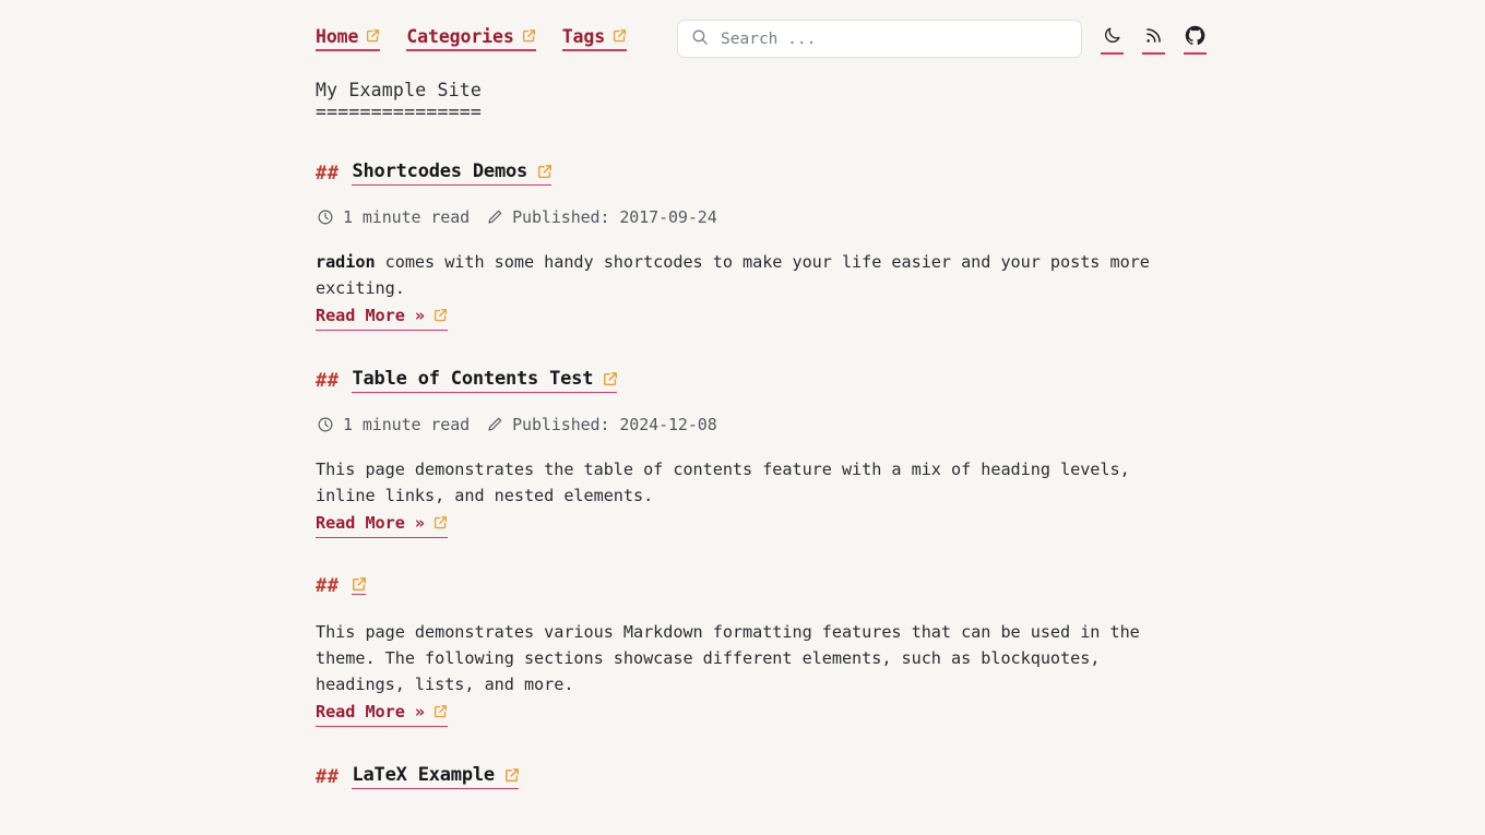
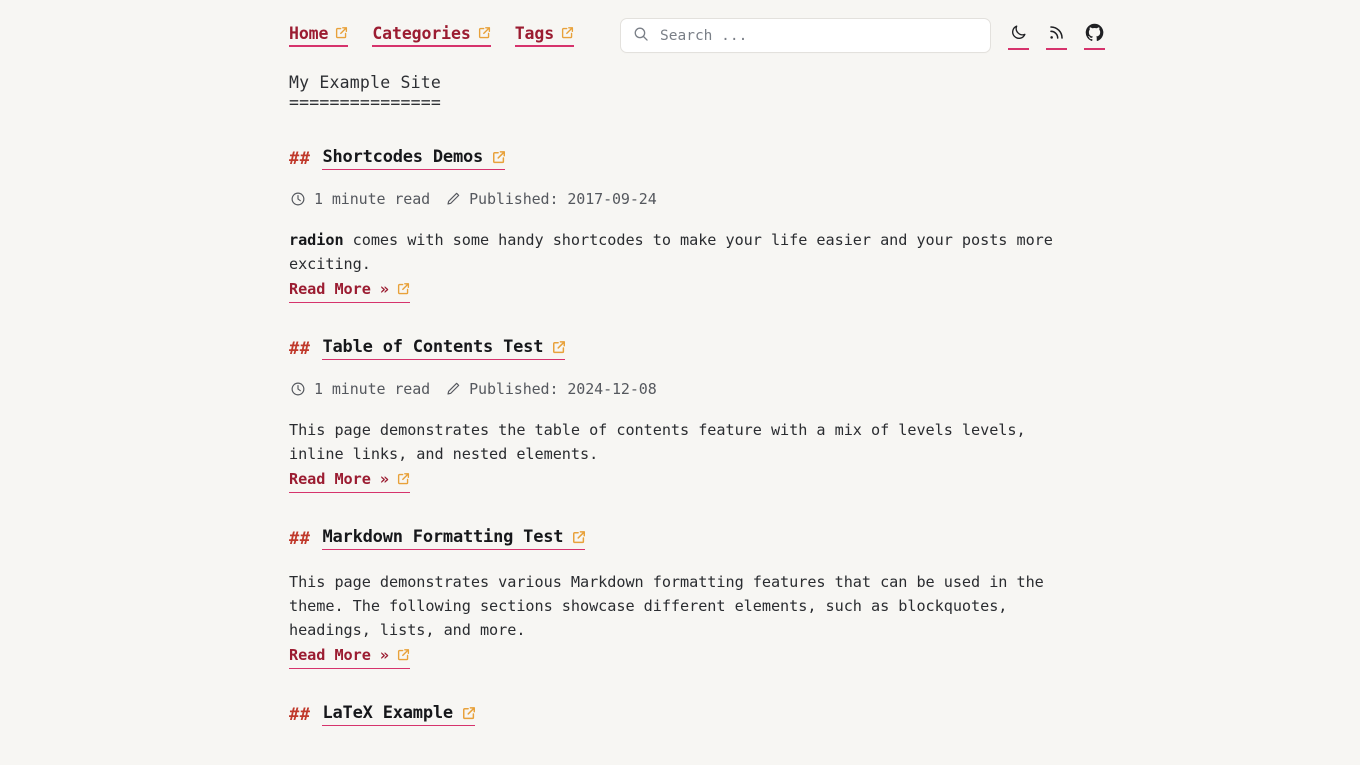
  Home
  Categories
  Tags
  Search ...
  My Example Site
  ===============
  ##
  Shortcodes Demos
  1 minute read
  Published: 2017-09-24
  radion comes with some handy shortcodes to make your life easier and your posts more exciting.
  Read More »
  ##
  Table of Contents Test
  1 minute read
  Published: 2024-12-08
- This page demonstrates the table of contents feature with a mix of heading levels, inline links, and nested elements.
+ This page demonstrates the table of contents feature with a mix of levels levels, inline links, and nested elements.
  Read More »
  ##
+ Markdown Formatting Test
  This page demonstrates various Markdown formatting features that can be used in the theme. The following sections showcase different elements, such as blockquotes, headings, lists, and more.
  Read More »
  ##
  LaTeX Example
